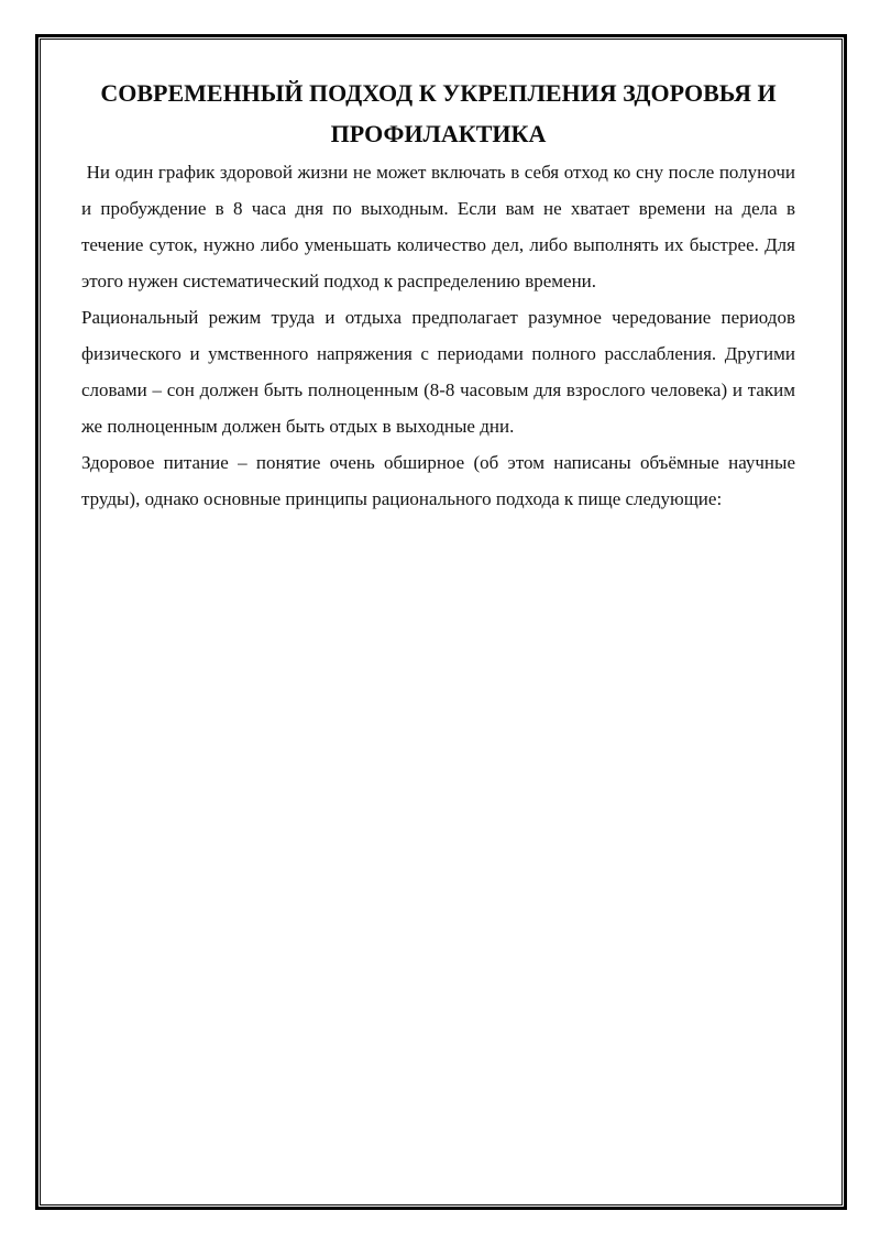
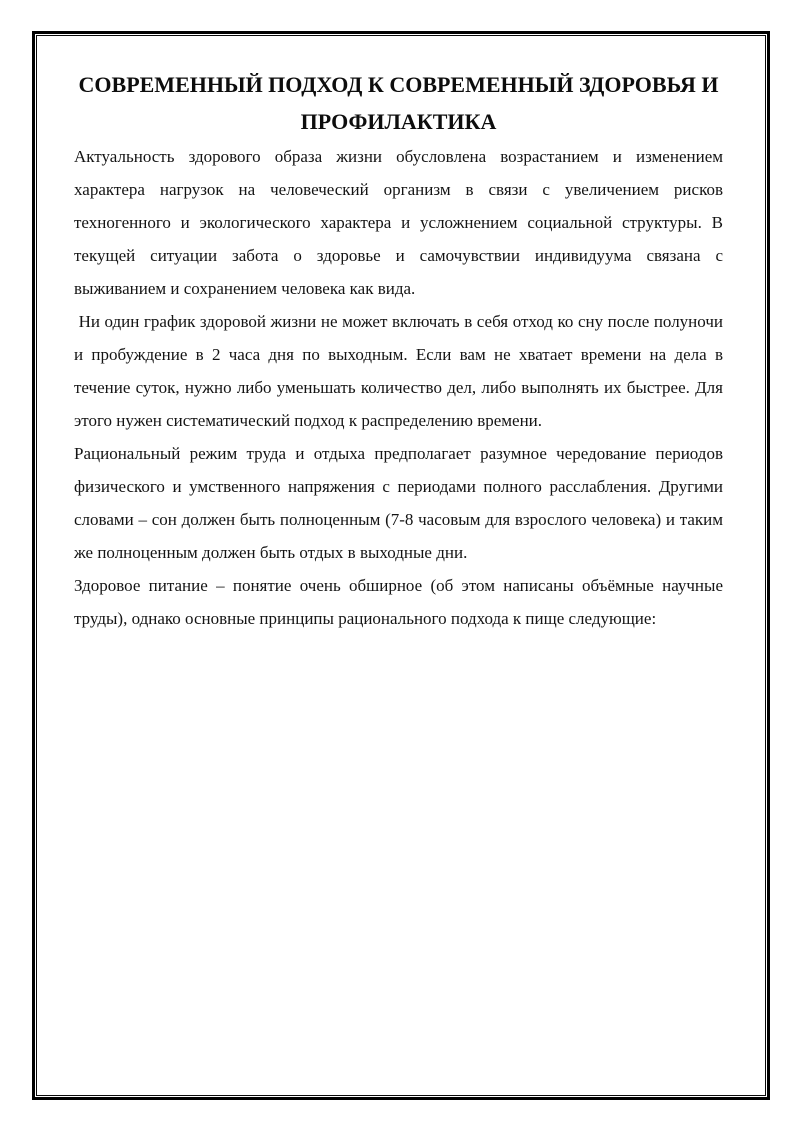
- СОВРЕМЕННЫЙ ПОДХОД К УКРЕПЛЕНИЯ ЗДОРОВЬЯ И ПРОФИЛАКТИКА
+ СОВРЕМЕННЫЙ ПОДХОД К СОВРЕМЕННЫЙ ЗДОРОВЬЯ И ПРОФИЛАКТИКА
+ Актуальность здорового образа жизни обусловлена возрастанием и изменением характера нагрузок на человеческий организм в связи с увеличением рисков техногенного и экологического характера и усложнением социальной структуры. В текущей ситуации забота о здоровье и самочувствии индивидуума связана с выживанием и сохранением человека как вида.
- Ни один график здоровой жизни не может включать в себя отход ко сну после полуночи и пробуждение в 8 часа дня по выходным. Если вам не хватает времени на дела в течение суток, нужно либо уменьшать количество дел, либо выполнять их быстрее. Для этого нужен систематический подход к распределению времени.
+ Ни один график здоровой жизни не может включать в себя отход ко сну после полуночи и пробуждение в 2 часа дня по выходным. Если вам не хватает времени на дела в течение суток, нужно либо уменьшать количество дел, либо выполнять их быстрее. Для этого нужен систематический подход к распределению времени.
- Рациональный режим труда и отдыха предполагает разумное чередование периодов физического и умственного напряжения с периодами полного расслабления. Другими словами – сон должен быть полноценным (8-8 часовым для взрослого человека) и таким же полноценным должен быть отдых в выходные дни.
+ Рациональный режим труда и отдыха предполагает разумное чередование периодов физического и умственного напряжения с периодами полного расслабления. Другими словами – сон должен быть полноценным (7-8 часовым для взрослого человека) и таким же полноценным должен быть отдых в выходные дни.
  Здоровое питание – понятие очень обширное (об этом написаны объёмные научные труды), однако основные принципы рационального подхода к пище следующие:
